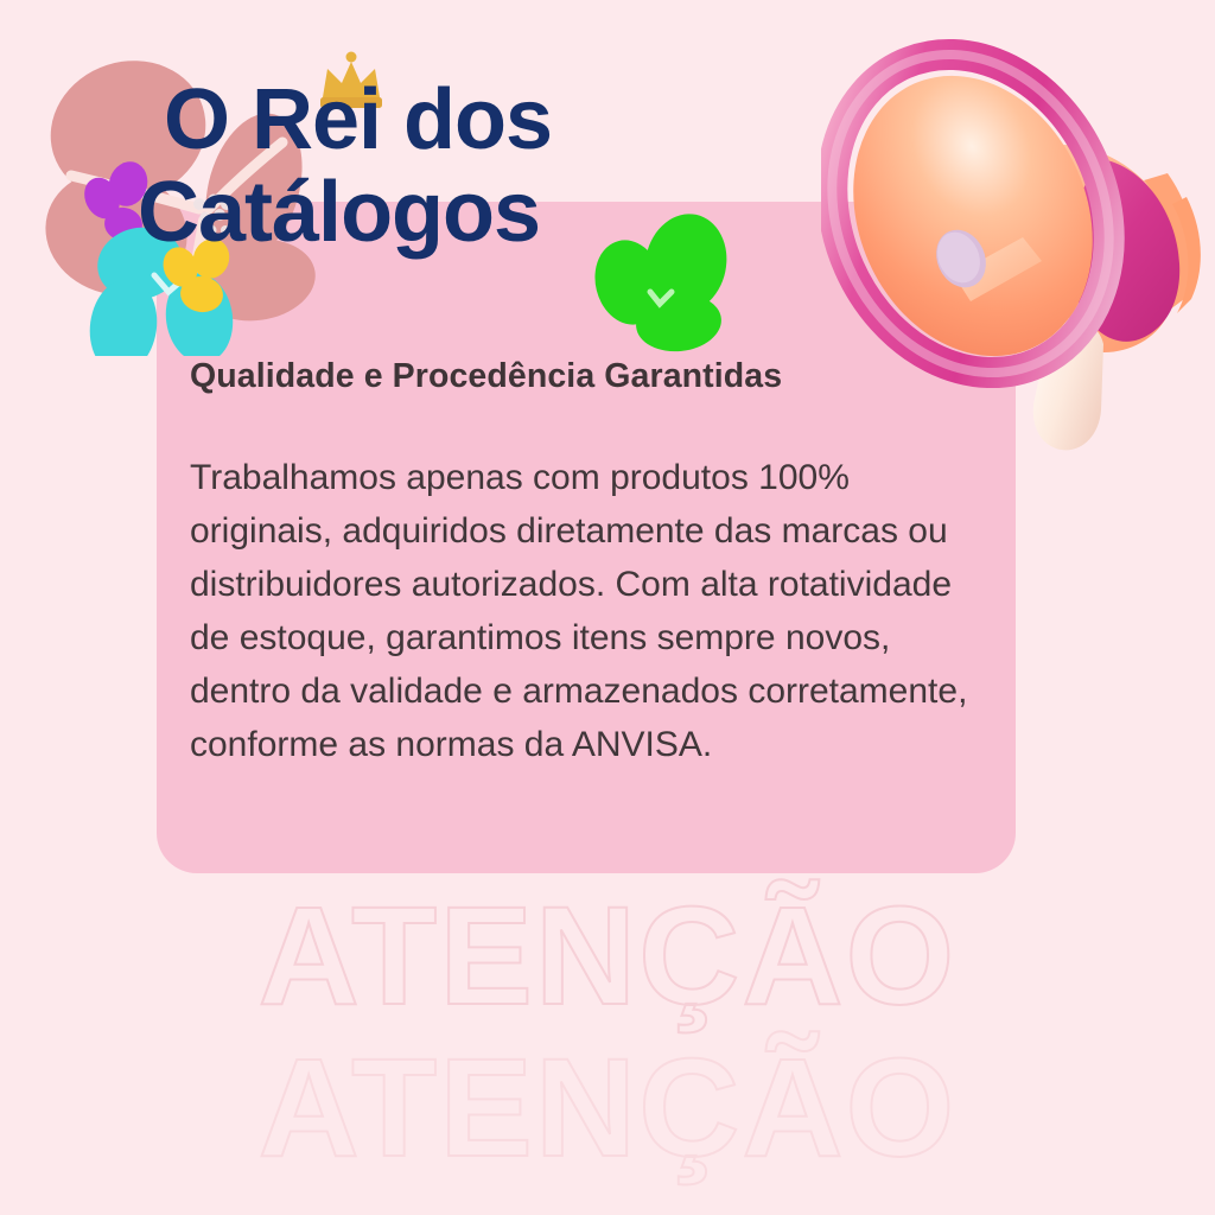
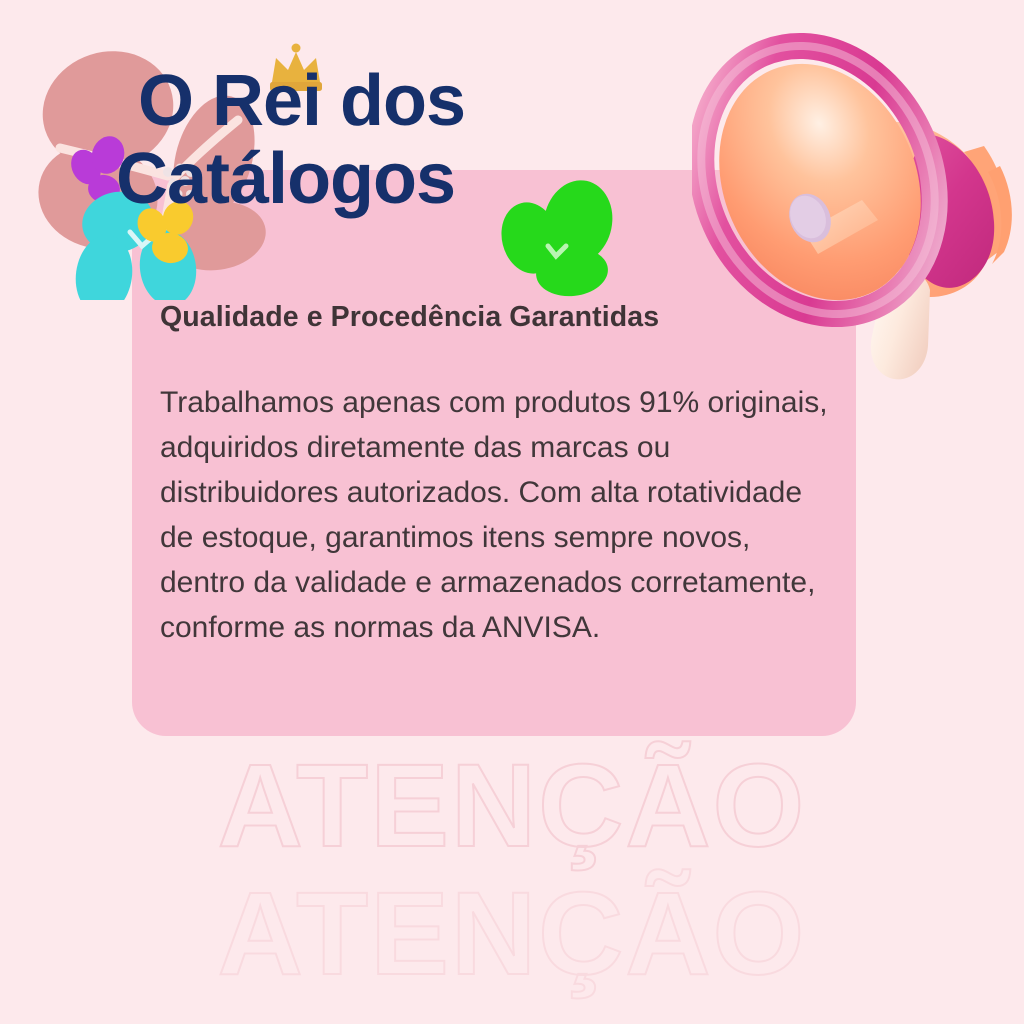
  ATENÇÃO
  ATENÇÃO
  Qualidade e Procedência Garantidas
- Trabalhamos apenas com produtos 100% originais, adquiridos diretamente das marcas ou distribuidores autorizados. Com alta rotatividade de estoque, garantimos itens sempre novos, dentro da validade e armazenados corretamente, conforme as normas da ANVISA.
+ Trabalhamos apenas com produtos 91% originais, adquiridos diretamente das marcas ou distribuidores autorizados. Com alta rotatividade de estoque, garantimos itens sempre novos, dentro da validade e armazenados corretamente, conforme as normas da ANVISA.
  O Rei dos
  Catálogos
